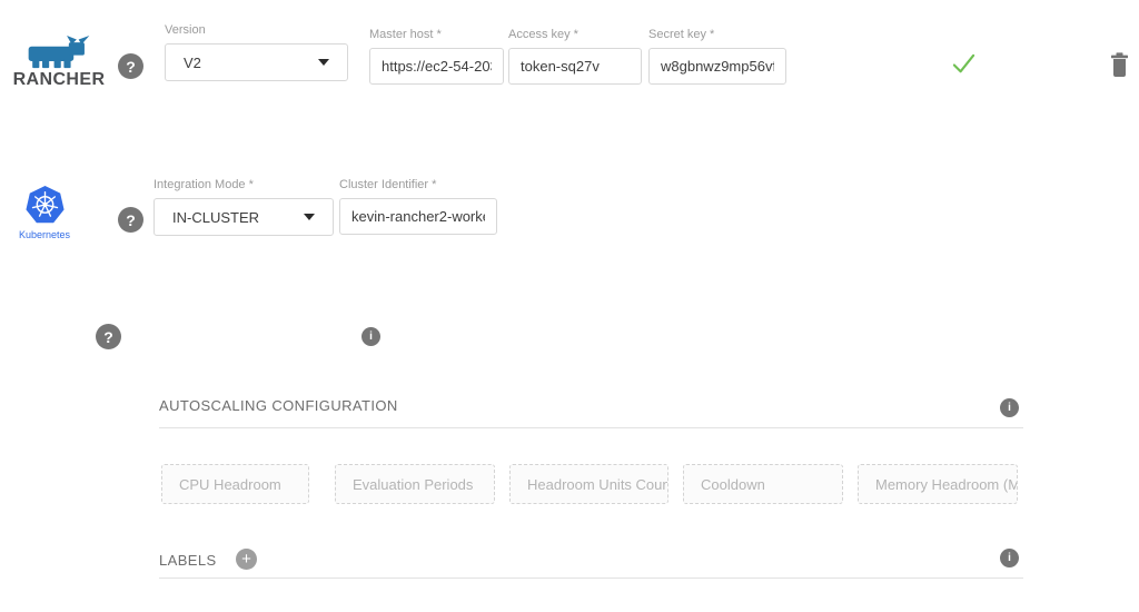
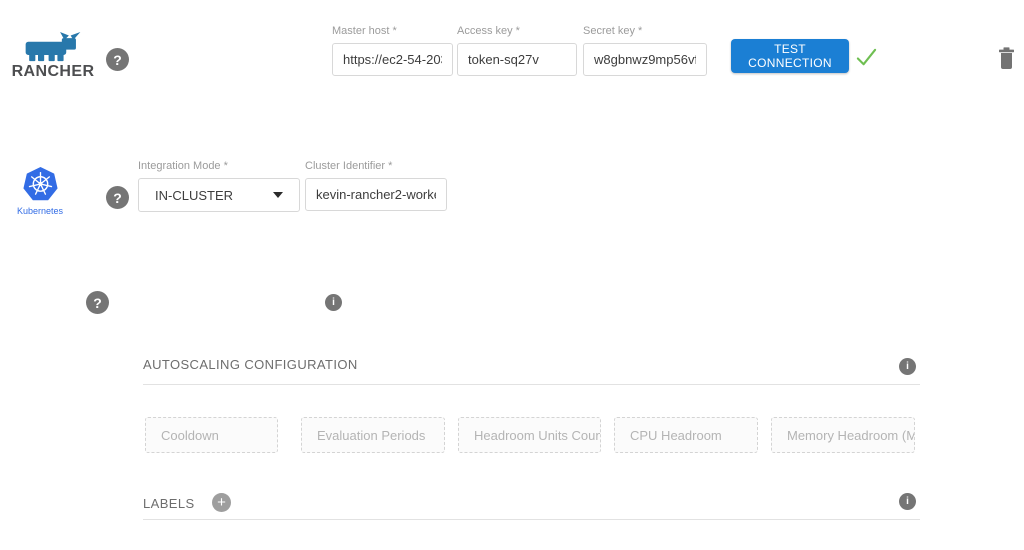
  RANCHER
  ?
- Version
- V2
  Master host *
  https://ec2-54-20
  Access key *
  token-sq27v
  Secret key *
  w8gbnwz9mp56v
+ TEST CONNECTION
  Kubernetes
  ?
  Integration Mode *
  IN-CLUSTER
  Cluster Identifier *
  kevin-rancher2-work
  ?
  i
  AUTOSCALING CONFIGURATION
  i
- CPU Headroom
+ Cooldown
  Evaluation Periods
  Headroom Units Coun
- Cooldown
+ CPU Headroom
  Memory Headroom (M
  LABELS
  +
  i
